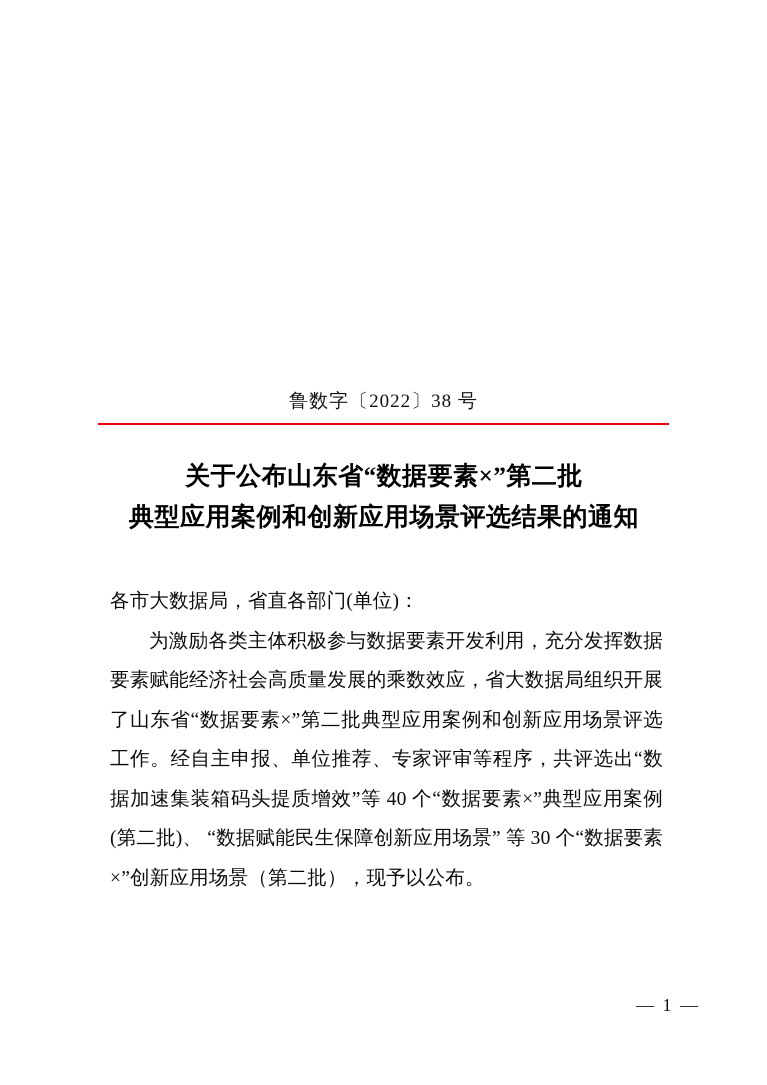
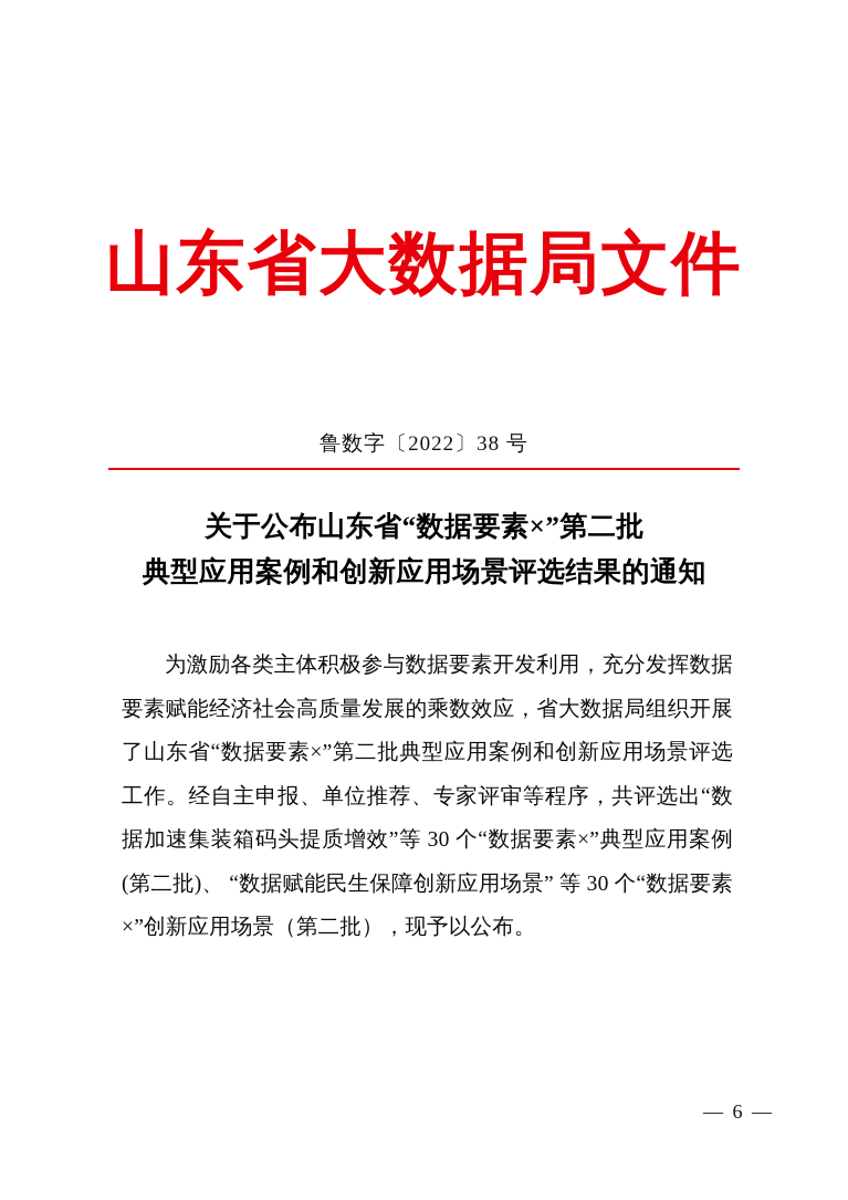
+ 山东省大数据局文件
  鲁数字〔2022〕38 号
  关于公布山东省“数据要素×”第二批
  典型应用案例和创新应用场景评选结果的通知
- 各市大数据局，省直各部门(单位)：
- 为激励各类主体积极参与数据要素开发利用，充分发挥数据要素赋能经济社会高质量发展的乘数效应，省大数据局组织开展了山东省“数据要素×”第二批典型应用案例和创新应用场景评选工作。经自主申报、单位推荐、专家评审等程序，共评选出“数据加速集装箱码头提质增效”等 40 个“数据要素×”典型应用案例 (第二批)、 “数据赋能民生保障创新应用场景” 等 30 个“数据要素×”创新应用场景（第二批），现予以公布。
+ 为激励各类主体积极参与数据要素开发利用，充分发挥数据要素赋能经济社会高质量发展的乘数效应，省大数据局组织开展了山东省“数据要素×”第二批典型应用案例和创新应用场景评选工作。经自主申报、单位推荐、专家评审等程序，共评选出“数据加速集装箱码头提质增效”等 30 个“数据要素×”典型应用案例 (第二批)、 “数据赋能民生保障创新应用场景” 等 30 个“数据要素×”创新应用场景（第二批），现予以公布。
- — 1 —
+ — 6 —
